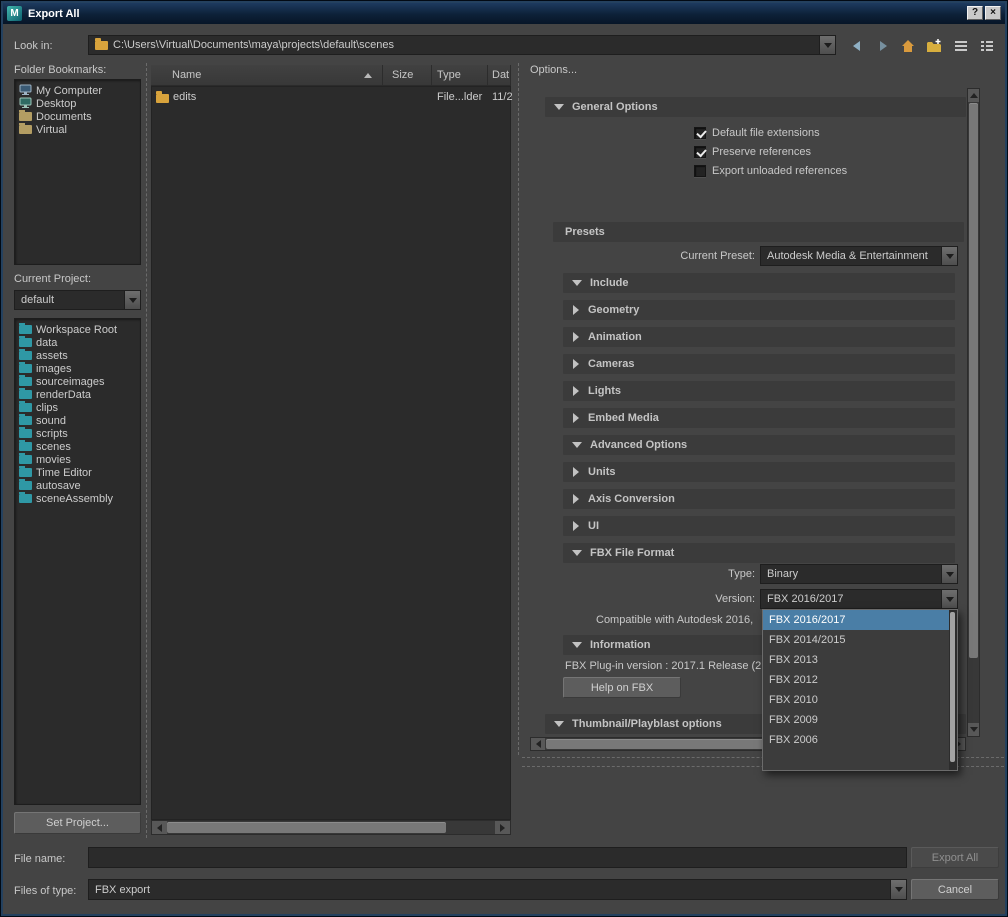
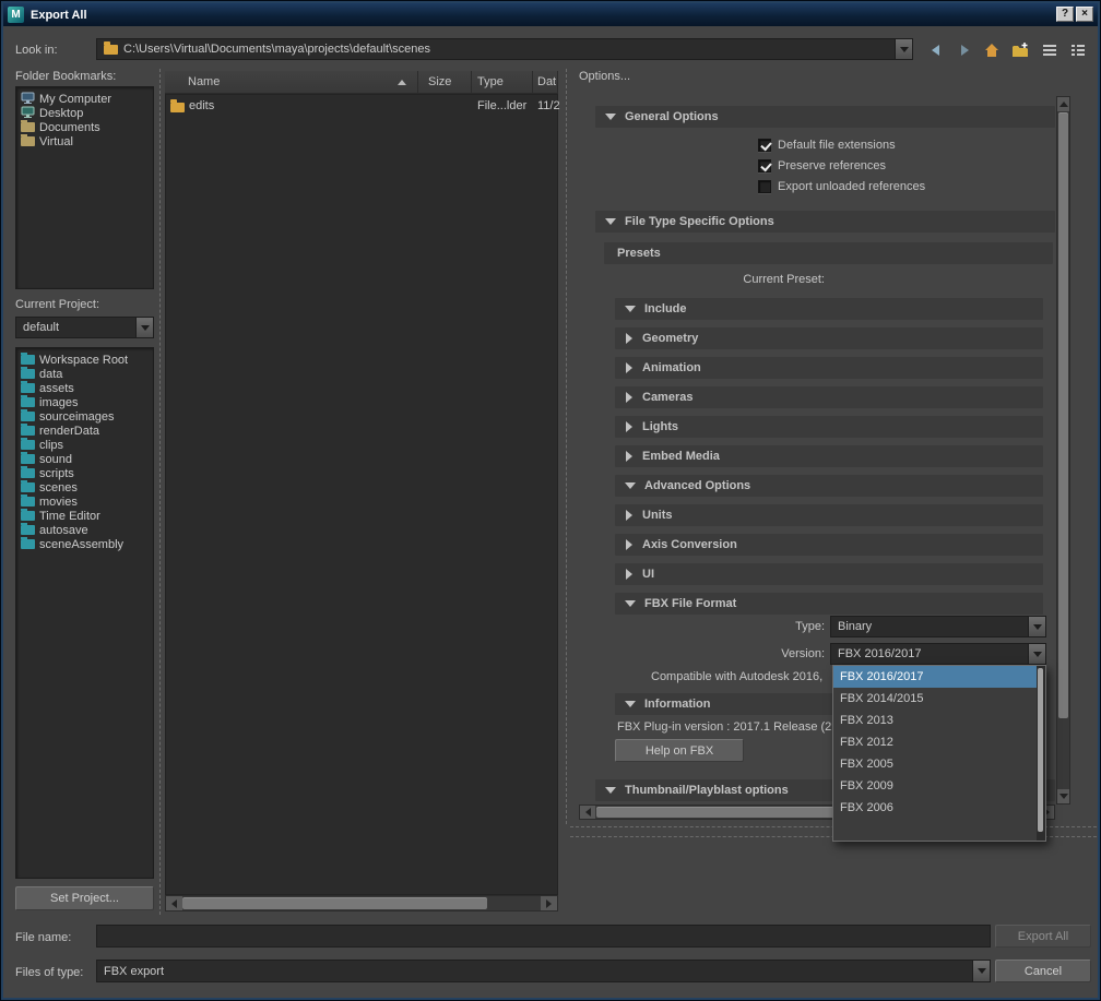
  M
  Export All
  ?
  ×
  Look in:
  C:\Users\Virtual\Documents\maya\projects\default\scenes
  Folder Bookmarks:
  My Computer
  Desktop
  Documents
  Virtual
  Current Project:
  default
  Workspace Root
  data
  assets
  images
  sourceimages
  renderData
  clips
  sound
  scripts
  scenes
  movies
  Time Editor
  autosave
  sceneAssembly
  Set Project...
  Name
  Size
  Type
  Dat
  edits
  File...lder
  11/2
  Options...
  General Options
  Default file extensions
  Preserve references
  Export unloaded references
+ File Type Specific Options
  Presets
  Current Preset:
- Autodesk Media & Entertainment
  Include
  Geometry
  Animation
  Cameras
  Lights
  Embed Media
  Advanced Options
  Units
  Axis Conversion
  UI
  FBX File Format
  Type:
  Binary
  Version:
  FBX 2016/2017
  Compatible with Autodesk 2016,
  Information
  FBX Plug-in version : 2017.1 Release (2
  Help on FBX
  Thumbnail/Playblast options
  FBX 2016/2017
  FBX 2014/2015
  FBX 2013
  FBX 2012
- FBX 2010
+ FBX 2005
  FBX 2009
  FBX 2006
  File name:
  Export All
  Files of type:
  FBX export
  Cancel
